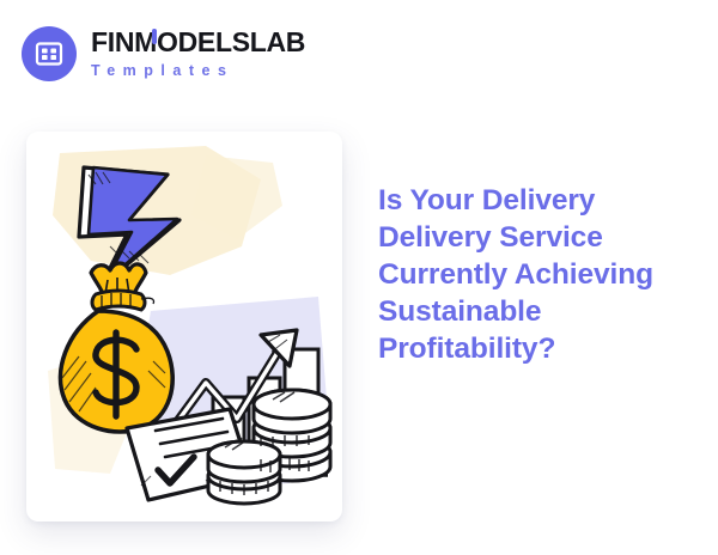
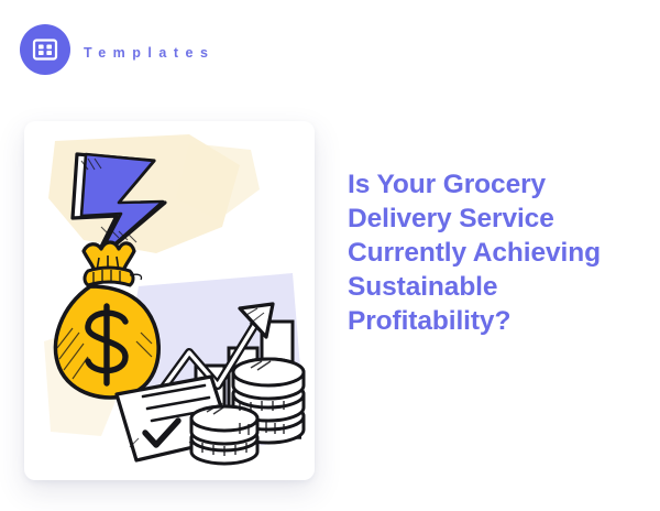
- FINMODELSLAB
  Templates
- Is Your Delivery Delivery Service Currently Achieving Sustainable Profitability?
+ Is Your Grocery Delivery Service Currently Achieving Sustainable Profitability?
